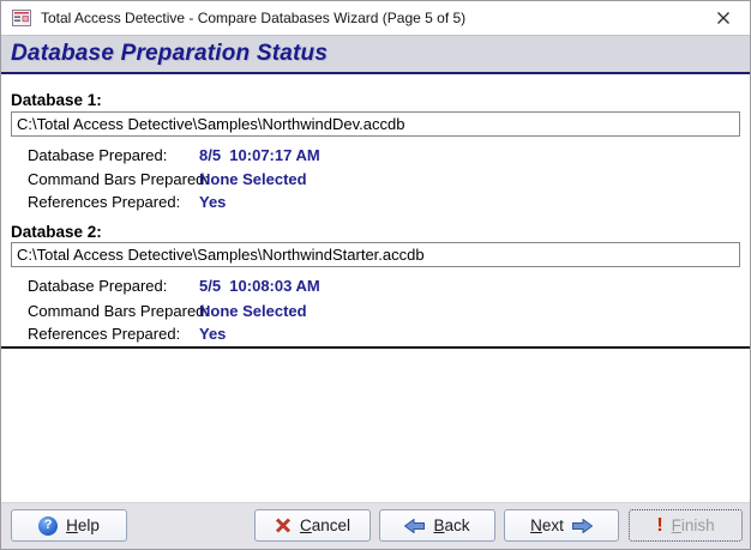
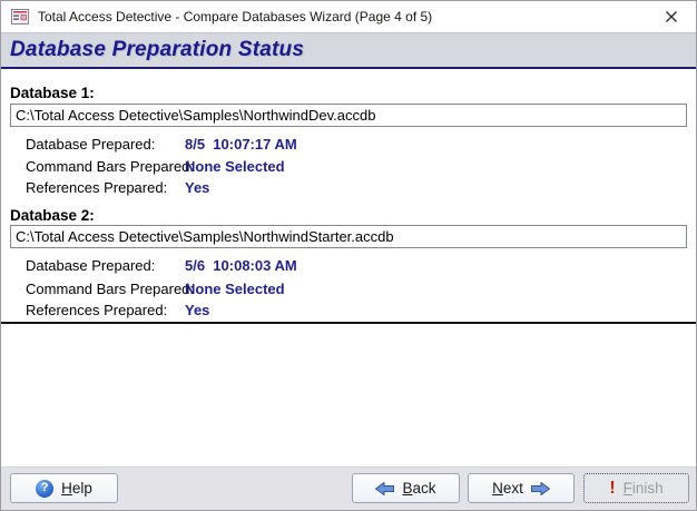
- Total Access Detective - Compare Databases Wizard (Page 5 of 5)
+ Total Access Detective - Compare Databases Wizard (Page 4 of 5)
  Database Preparation Status
  Database 1:
  C:\Total Access Detective\Samples\NorthwindDev.accdb
  Database Prepared: 8/5 10:07:17 AM
  Command Bars Prepare None Selected
  References Prepared: Yes
  Database 2:
  C:\Total Access Detective\Samples\NorthwindStarter.accdb
- Database Prepared: 5/5 10:08:03 AM
+ Database Prepared: 5/6 10:08:03 AM
  Command Bars Prepare None Selected
  References Prepared: Yes
  ?
  H
  elp
- C
- ancel
  B
  ack
  N
  ext
  !
  F
  inish
